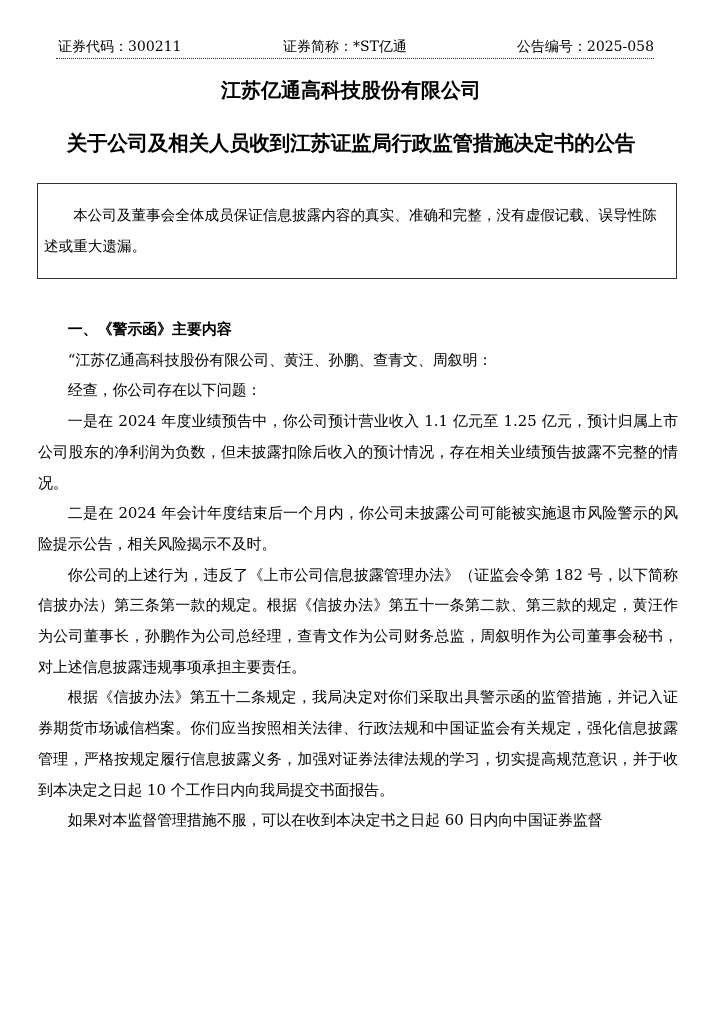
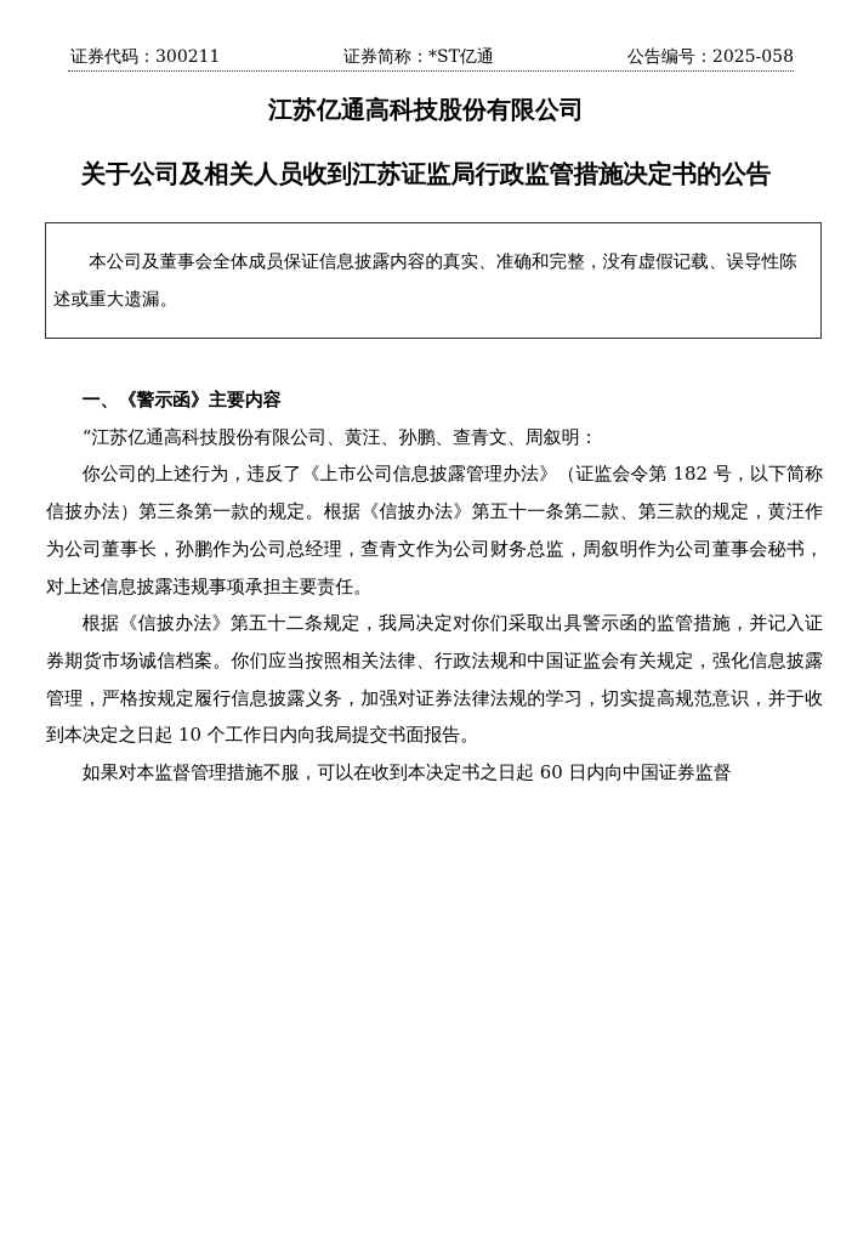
  证券代码：300211
  证券简称：*ST亿通
  公告编号：2025-058
  江苏亿通高科技股份有限公司
  关于公司及相关人员收到江苏证监局行政监管措施决定书的公告
  本公司及董事会全体成员保证信息披露内容的真实、准确和完整，没有虚假记载、误导性陈述或重大遗漏。
  一、《警示函》主要内容
  “江苏亿通高科技股份有限公司、黄汪、孙鹏、查青文、周叙明：
- 经查，你公司存在以下问题：
- 一是在 2024 年度业绩预告中，你公司预计营业收入 1.1 亿元至 1.25 亿元，预计归属上市公司股东的净利润为负数，但未披露扣除后收入的预计情况，存在相关业绩预告披露不完整的情况。
- 二是在 2024 年会计年度结束后一个月内，你公司未披露公司可能被实施退市风险警示的风险提示公告，相关风险揭示不及时。
  你公司的上述行为，违反了《上市公司信息披露管理办法》（证监会令第 182 号，以下简称信披办法）第三条第一款的规定。根据《信披办法》第五十一条第二款、第三款的规定，黄汪作为公司董事长，孙鹏作为公司总经理，查青文作为公司财务总监，周叙明作为公司董事会秘书，对上述信息披露违规事项承担主要责任。
  根据《信披办法》第五十二条规定，我局决定对你们采取出具警示函的监管措施，并记入证券期货市场诚信档案。你们应当按照相关法律、行政法规和中国证监会有关规定，强化信息披露管理，严格按规定履行信息披露义务，加强对证券法律法规的学习，切实提高规范意识，并于收到本决定之日起 10 个工作日内向我局提交书面报告。
  如果对本监督管理措施不服，可以在收到本决定书之日起 60 日内向中国证券监督
